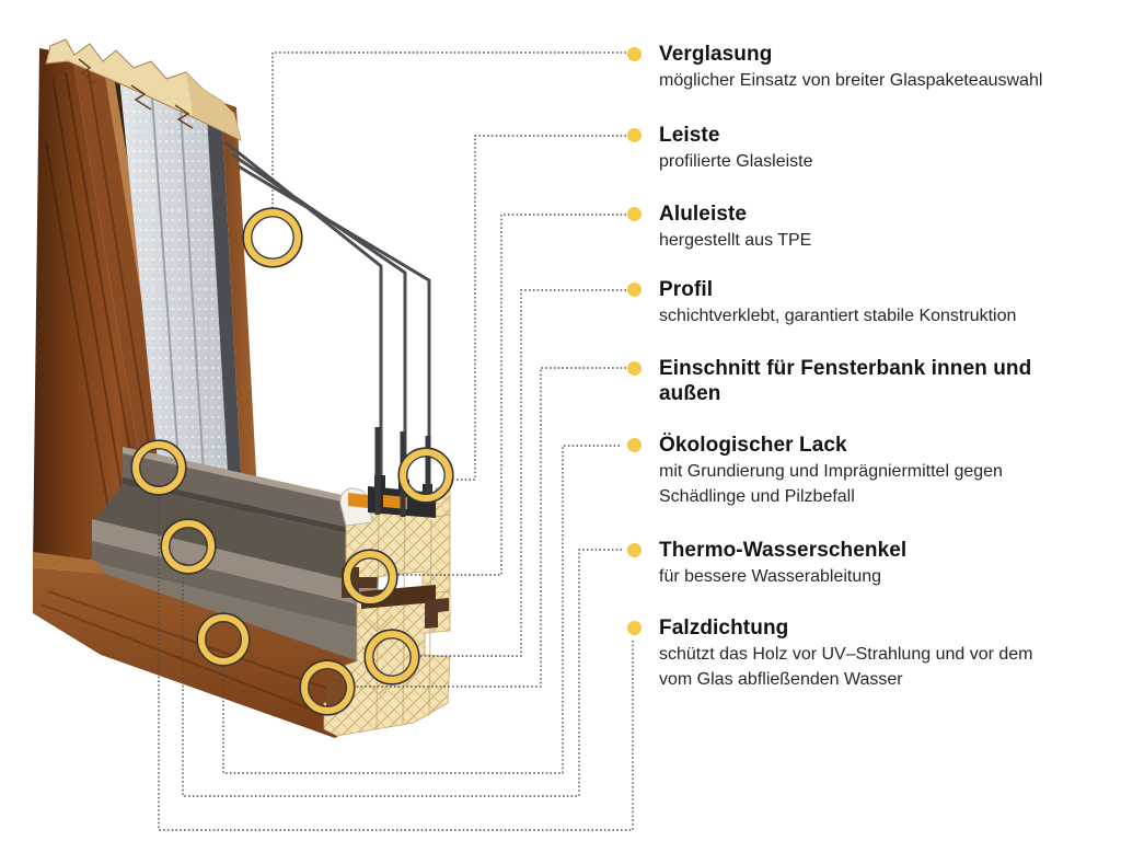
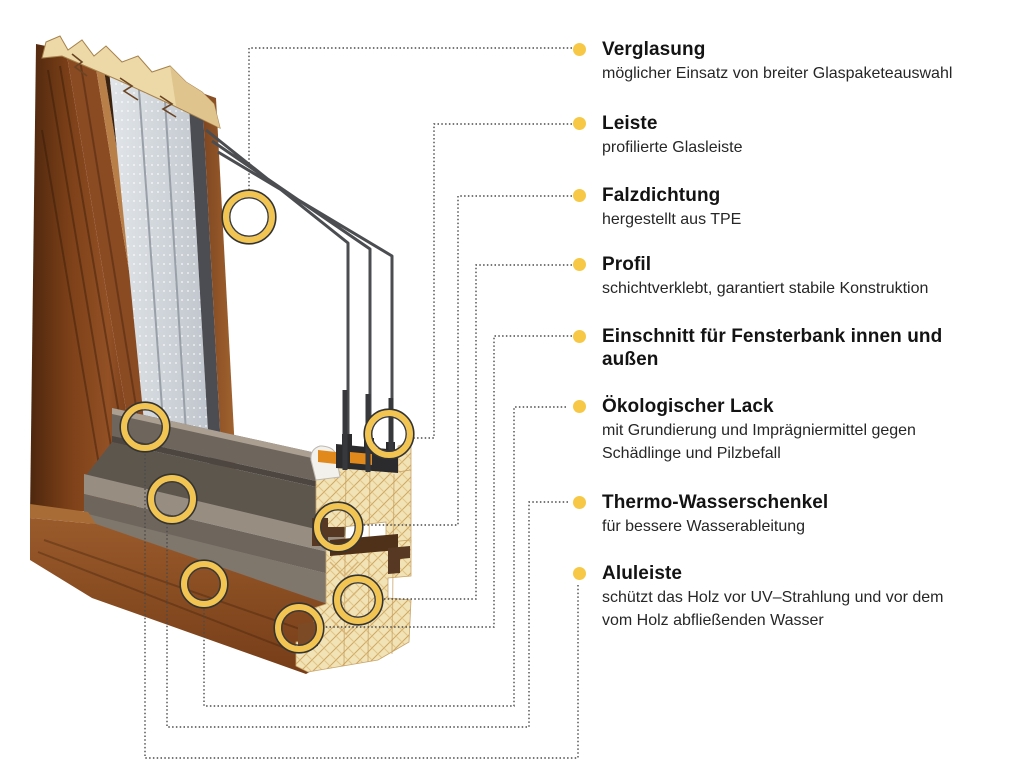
  Verglasung
  möglicher Einsatz von breiter Glaspaketeauswahl
  Leiste
  profilierte Glasleiste
- Aluleiste
+ Falzdichtung
  hergestellt aus TPE
  Profil
  schichtverklebt, garantiert stabile Konstruktion
  Einschnitt für Fensterbank innen und außen
  Ökologischer Lack
  mit Grundierung und Imprägniermittel gegen Schädlinge und Pilzbefall
  Thermo-Wasserschenkel
  für bessere Wasserableitung
- Falzdichtung
+ Aluleiste
- schützt das Holz vor UV–Strahlung und vor dem vom Glas abfließenden Wasser
+ schützt das Holz vor UV–Strahlung und vor dem vom Holz abfließenden Wasser
